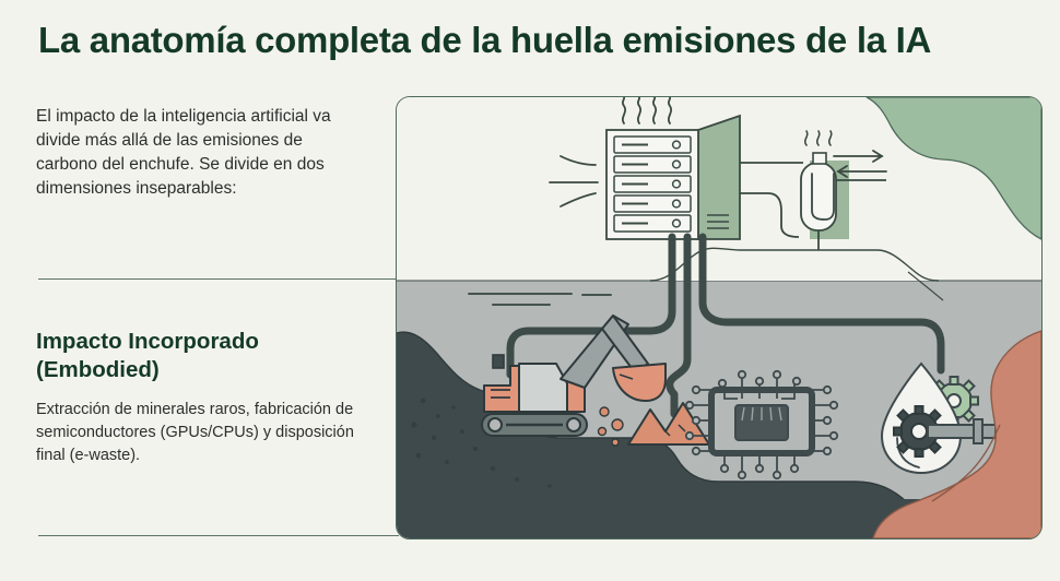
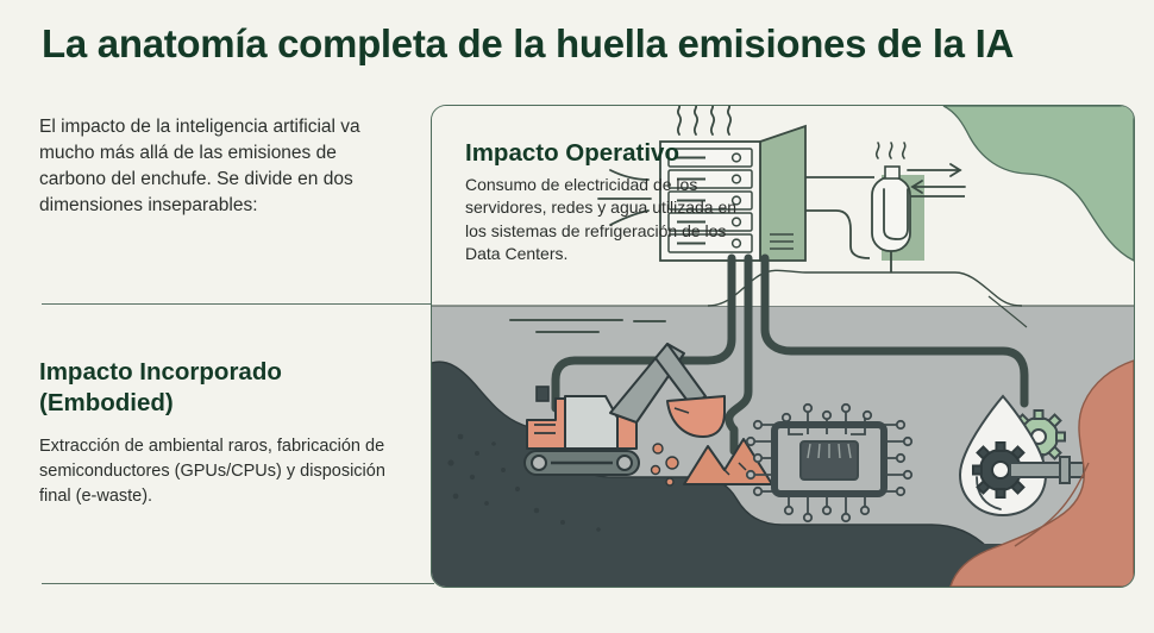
  La anatomía completa de la huella emisiones de la IA
- El impacto de la inteligencia artificial va divide más allá de las emisiones de carbono del enchufe. Se divide en dos dimensiones inseparables:
+ El impacto de la inteligencia artificial va mucho más allá de las emisiones de carbono del enchufe. Se divide en dos dimensiones inseparables:
  Impacto Incorporado (Embodied)
- Extracción de minerales raros, fabricación de semiconductores (GPUs/CPUs) y disposición final (e-waste).
+ Extracción de ambiental raros, fabricación de semiconductores (GPUs/CPUs) y disposición final (e-waste).
+ Impacto Operativo
+ Consumo de electricidad de los servidores, redes y agua utilizada en los sistemas de refrigeración de los Data Centers.
